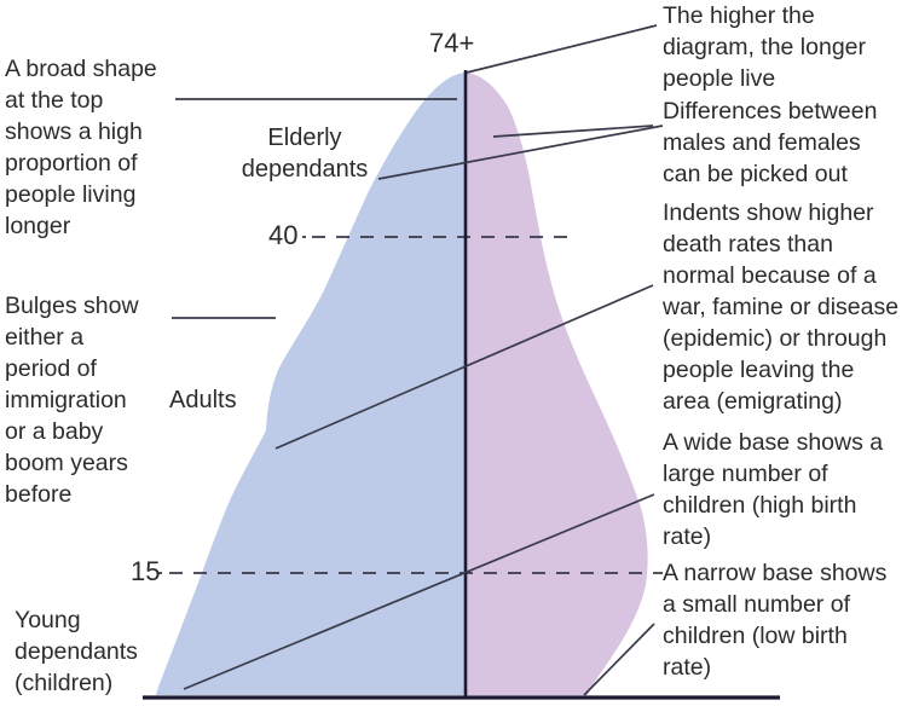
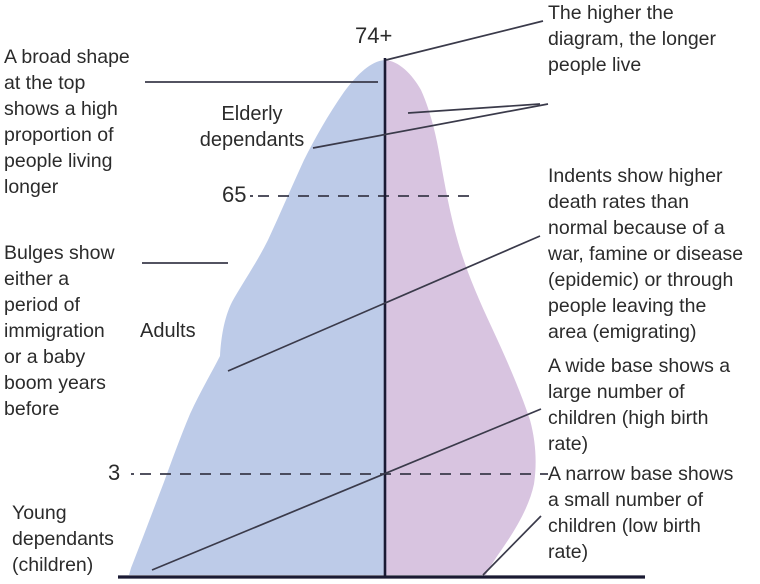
  74+
- 40
+ 65
- 15
+ 3
  Elderly
  dependants
  Adults
  A broad shape
  at the top
  shows a high
  proportion of
  people living
  longer
  Bulges show
  either a
  period of
  immigration
  or a baby
  boom years
  before
  Young
  dependants
  (children)
  The higher the
  diagram, the longer
  people live
- Differences between
- males and females
- can be picked out
  Indents show higher
  death rates than
  normal because of a
  war, famine or disease
  (epidemic) or through
  people leaving the
  area (emigrating)
  A wide base shows a
  large number of
  children (high birth
  rate)
  A narrow base shows
  a small number of
  children (low birth
  rate)
